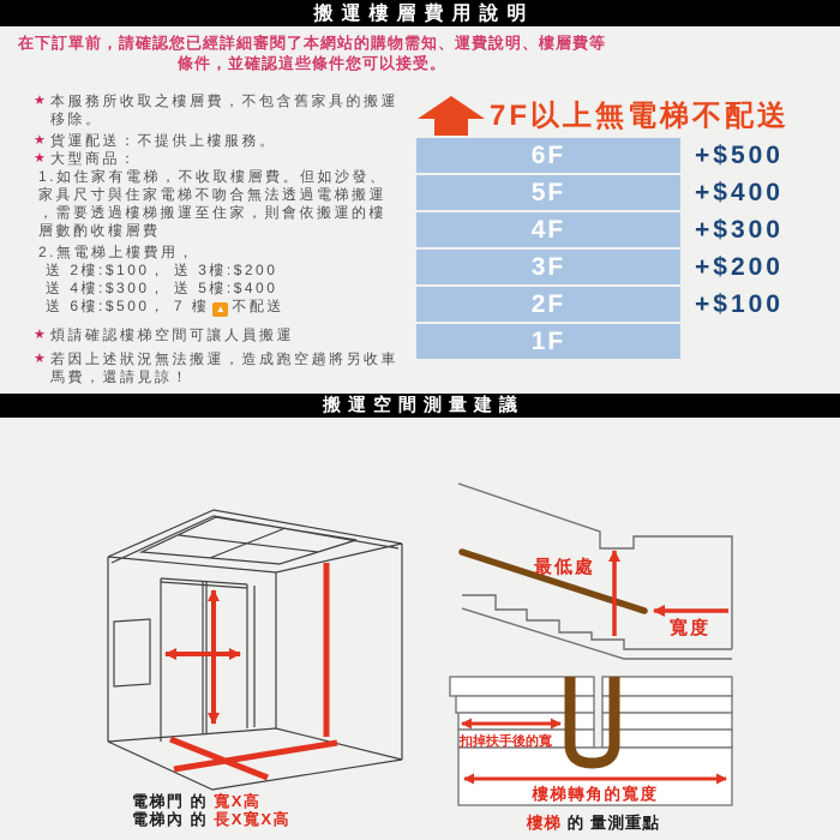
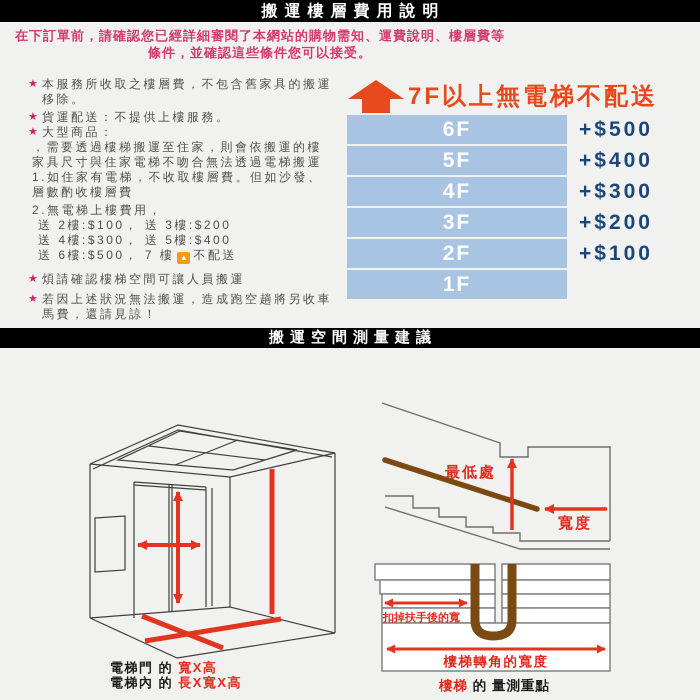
  搬運樓層費用說明
  在下訂單前，請確認您已經詳細審閱了本網站的購物需知、運費說明、樓層費等
  條件，並確認這些條件您可以接受。
  ★
  本服務所收取之樓層費，不包含舊家具的搬運移除。
  ★
  貨運配送：不提供上樓服務。
  ★
  大型商品：
- 1.如住家有電梯，不收取樓層費。但如沙發、
+ ，需要透過樓梯搬運至住家，則會依搬運的樓
  家具尺寸與住家電梯不吻合無法透過電梯搬運
- ，需要透過樓梯搬運至住家，則會依搬運的樓
+ 1.如住家有電梯，不收取樓層費。但如沙發、
  層數酌收樓層費
  2.無電梯上樓費用，
  送 2樓:$100， 送 3樓:$200
  送 4樓:$300， 送 5樓:$400
  送 6樓:$500， 7 樓 ▲ 不配送
  ★
  煩請確認樓梯空間可讓人員搬運
  ★
  若因上述狀況無法搬運，造成跑空趟將另收車馬費，還請見諒！
  7F以上無電梯不配送
  6F
  +$500
  5F
  +$400
  4F
  +$300
  3F
  +$200
  2F
  +$100
  1F
  搬運空間測量建議
  電梯門 的 寬X高
  電梯內 的 長X寬X高
  最低處
  寬度
  扣掉扶手後的寬
  樓梯轉角的寬度
  樓梯 的 量測重點
